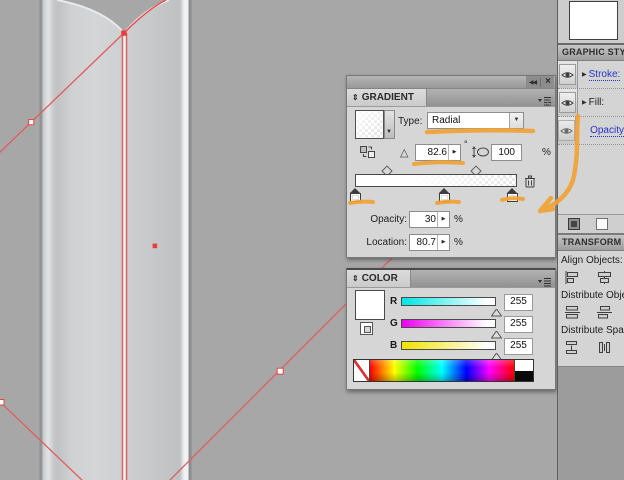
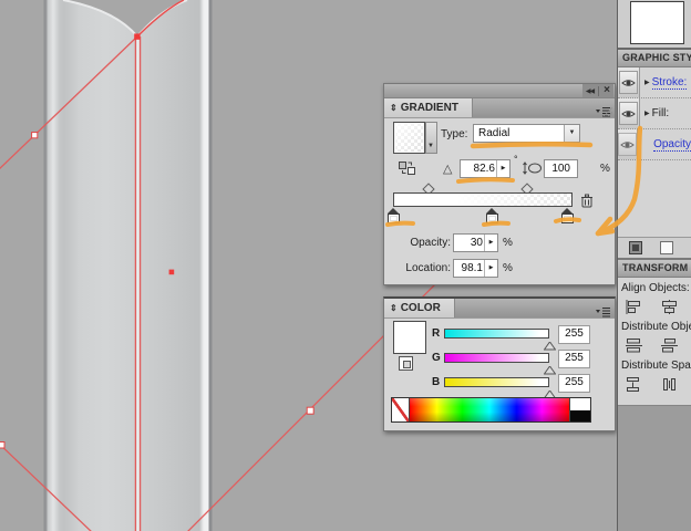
  ×
  ⇕
  GRADIENT
  Type:
  Radial
  △
  82.6
  °
  100
  %
  Opacity:
  30
  %
  Location:
- 80.7
+ 98.1
  %
  ⇕
  COLOR
  R
  255
  G
  255
  B
  255
  GRAPHIC STY
  Stroke:
  Fill:
  Opacity
  TRANSFORM
  Align Objects:
  Distribute Obj
  Distribute Spa
